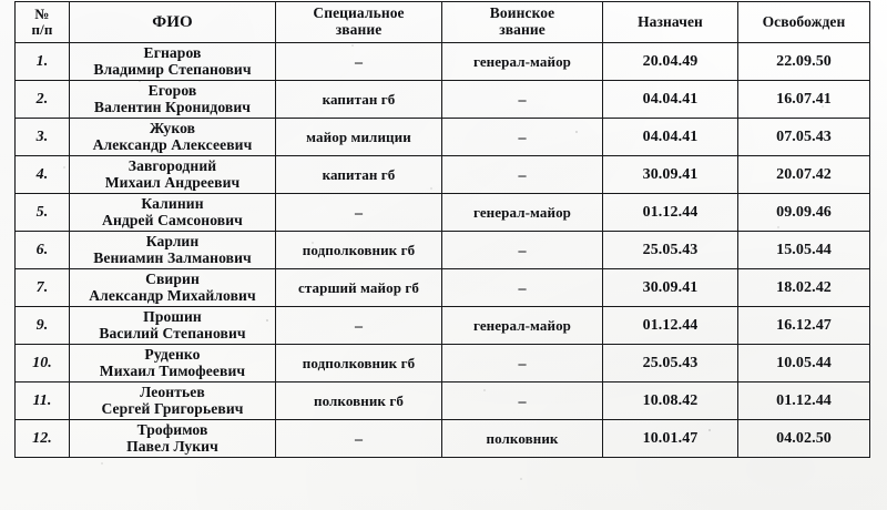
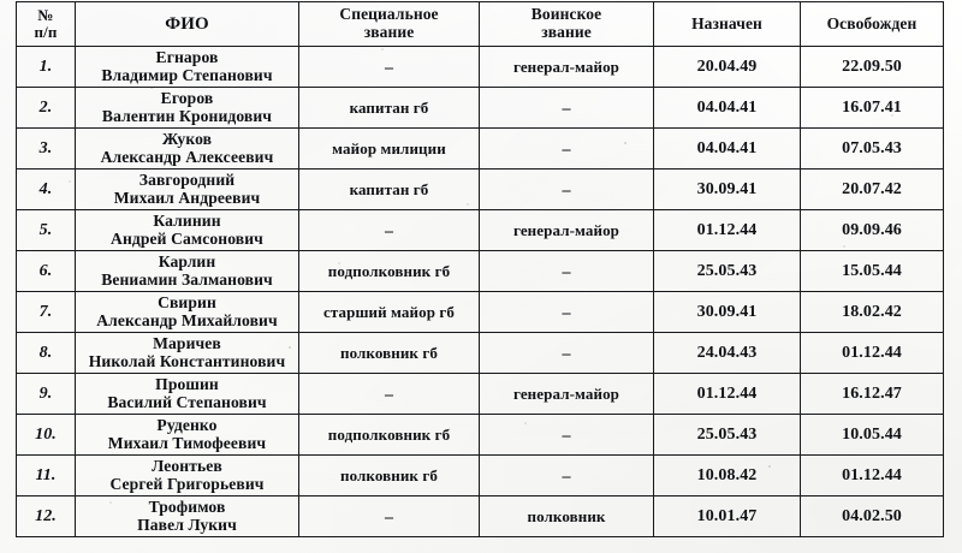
  № п/п	ФИО	Специальное звание	Воинское звание	Назначен	Освобожден
  1.	ЕгнаровВладимир Степанович	–	генерал-майор	20.04.49	22.09.50
  2.	ЕгоровВалентин Кронидович	капитан гб	–	04.04.41	16.07.41
  3.	ЖуковАлександр Алексеевич	майор милиции	–	04.04.41	07.05.43
  4.	ЗавгороднийМихаил Андреевич	капитан гб	–	30.09.41	20.07.42
  5.	КалининАндрей Самсонович	–	генерал-майор	01.12.44	09.09.46
  6.	КарлинВениамин Залманович	подполковник гб	–	25.05.43	15.05.44
  7.	СвиринАлександр Михайлович	старший майор гб	–	30.09.41	18.02.42
+ 8.	МаричевНиколай Константинович	полковник гб	–	24.04.43	01.12.44
  9.	ПрошинВасилий Степанович	–	генерал-майор	01.12.44	16.12.47
  10.	РуденкоМихаил Тимофеевич	подполковник гб	–	25.05.43	10.05.44
  11.	ЛеонтьевСергей Григорьевич	полковник гб	–	10.08.42	01.12.44
  12.	ТрофимовПавел Лукич	–	полковник	10.01.47	04.02.50
